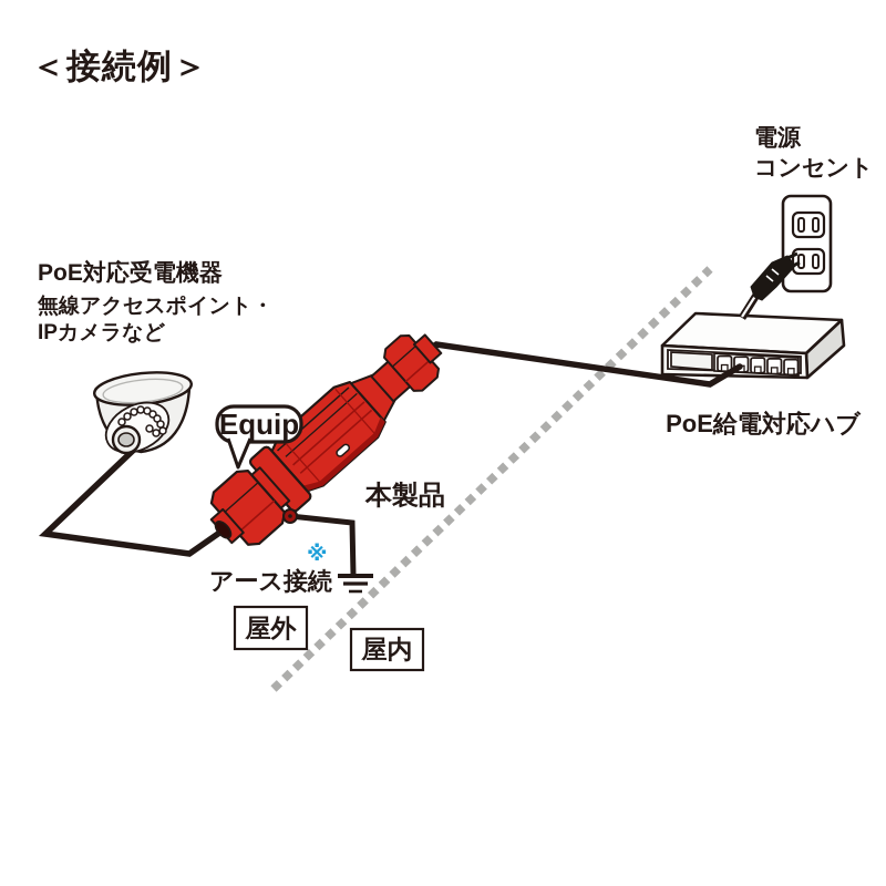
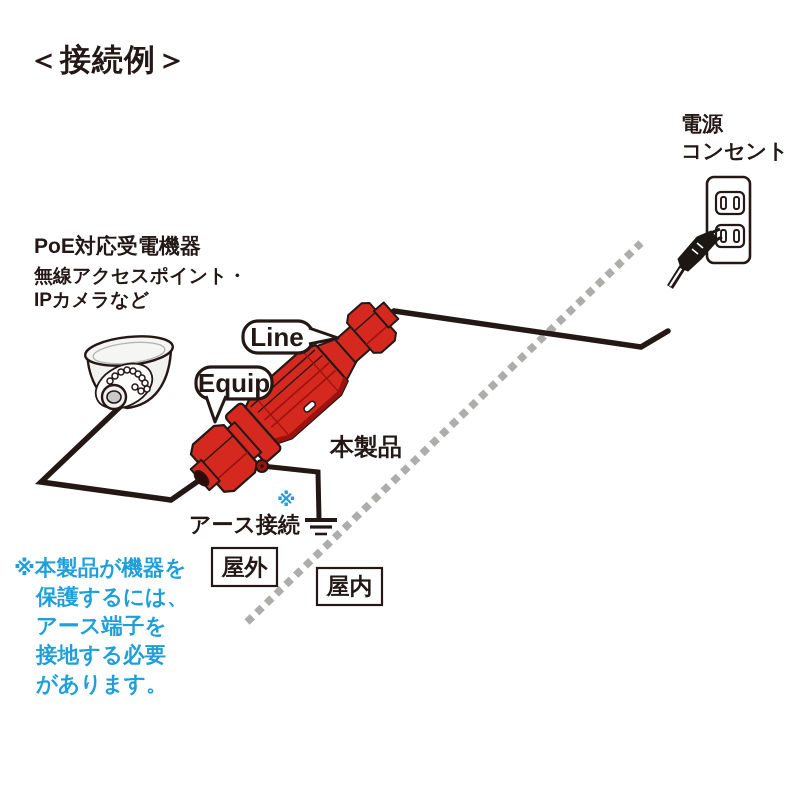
  ＜接続例＞
  電源
  コンセント
- PoE給電対応ハブ
  ※
  アース接続
  本製品
+ Line
  Equip
  PoE対応受電機器
  無線アクセスポイント・
  IPカメラなど
  屋外
  屋内
+ ※本製品が機器を
+ 保護するには、
+ アース端子を
+ 接地する必要
+ があります。
